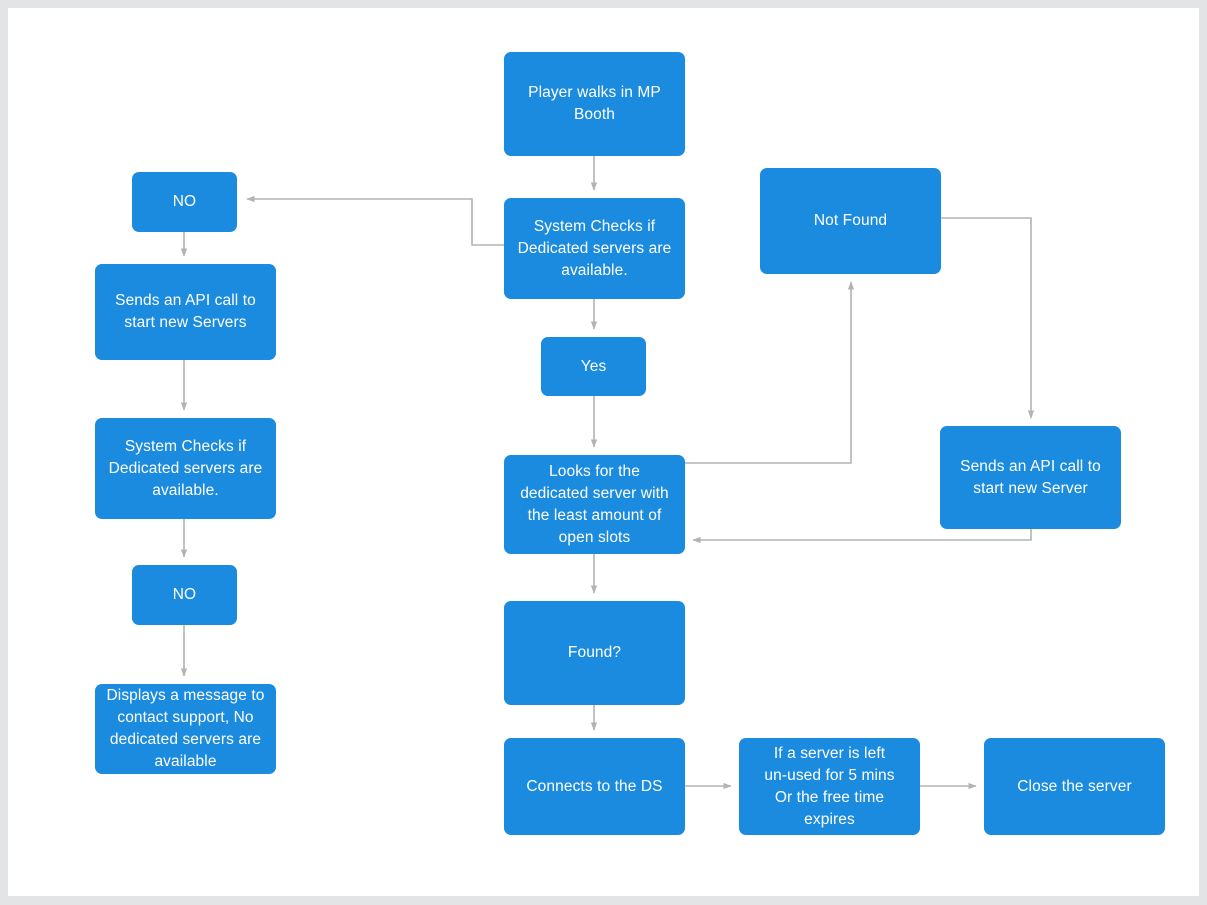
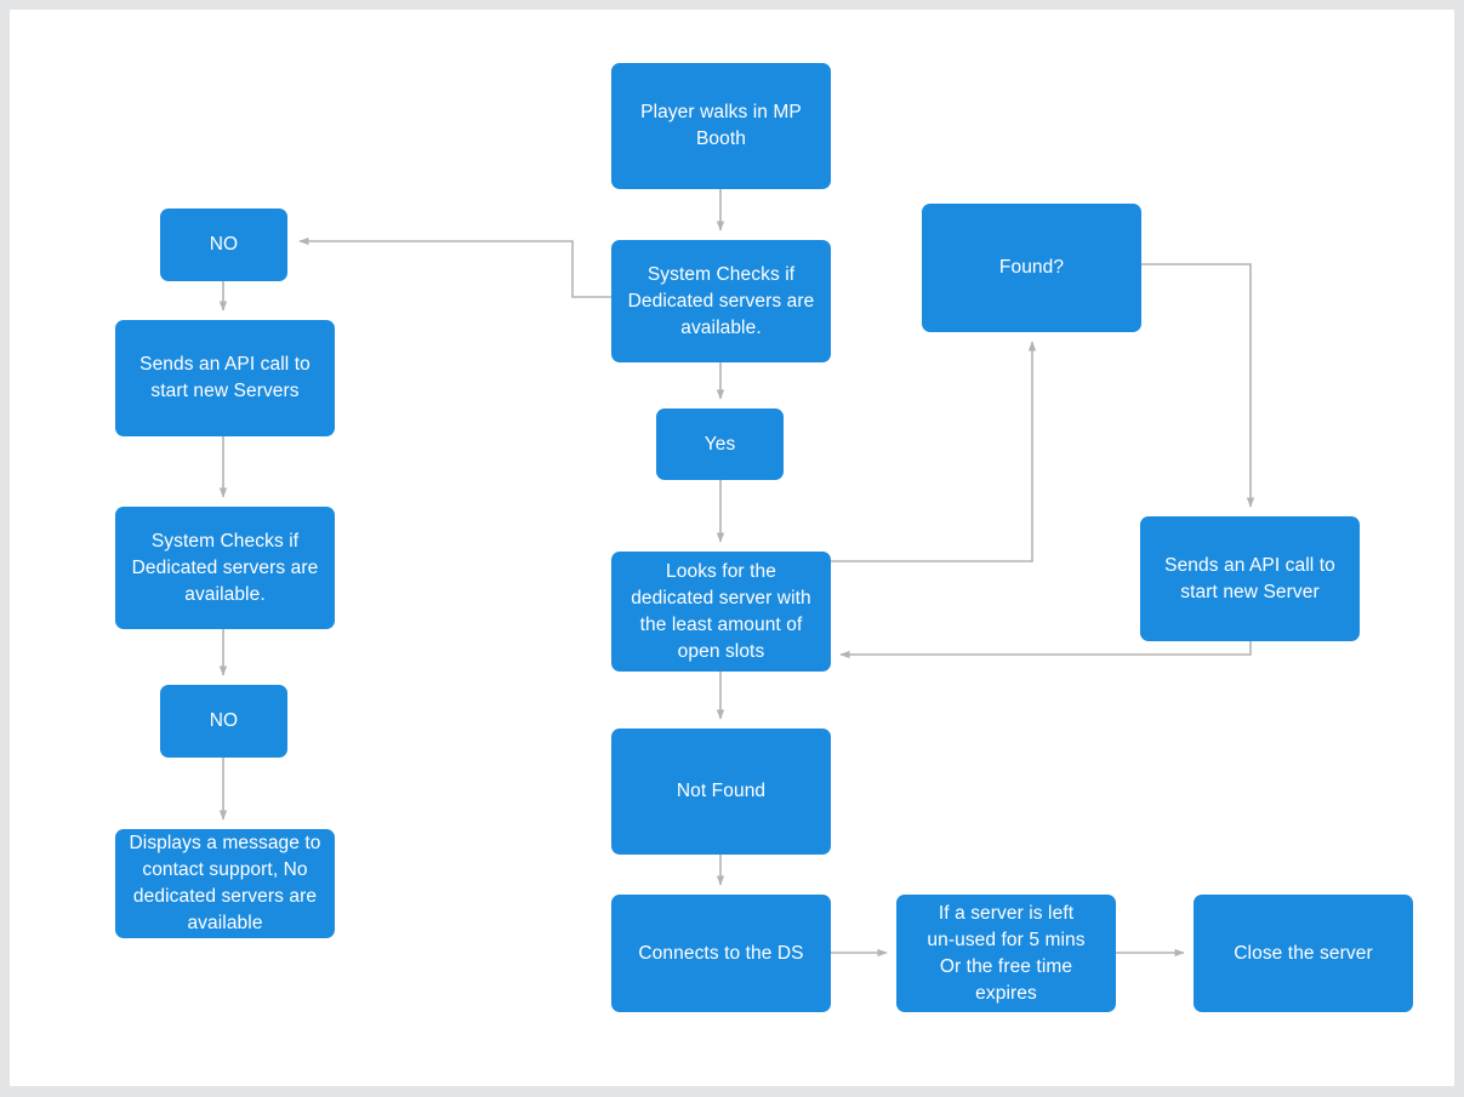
  Player walks in MP
  Booth
  NO
  System Checks if
  Dedicated servers are
  available.
- Not Found
+ Found?
  Sends an API call to
  start new Servers
  Yes
  System Checks if
  Dedicated servers are
  available.
  Looks for the
  dedicated server with
  the least amount of
  open slots
  Sends an API call to
  start new Server
  NO
- Found?
+ Not Found
  Displays a message to
  contact support, No
  dedicated servers are
  available
  Connects to the DS
  If a server is left
  un-used for 5 mins
  Or the free time
  expires
  Close the server
